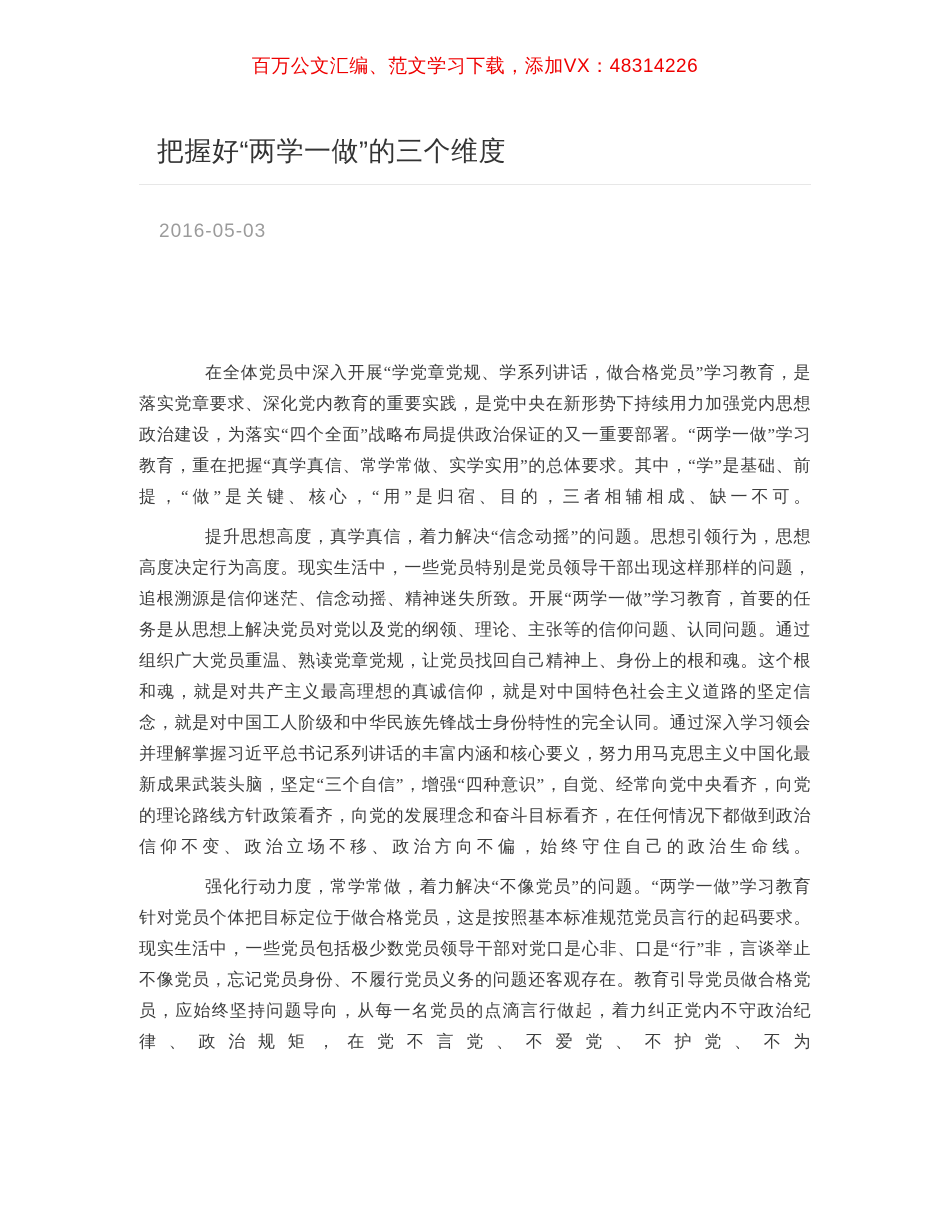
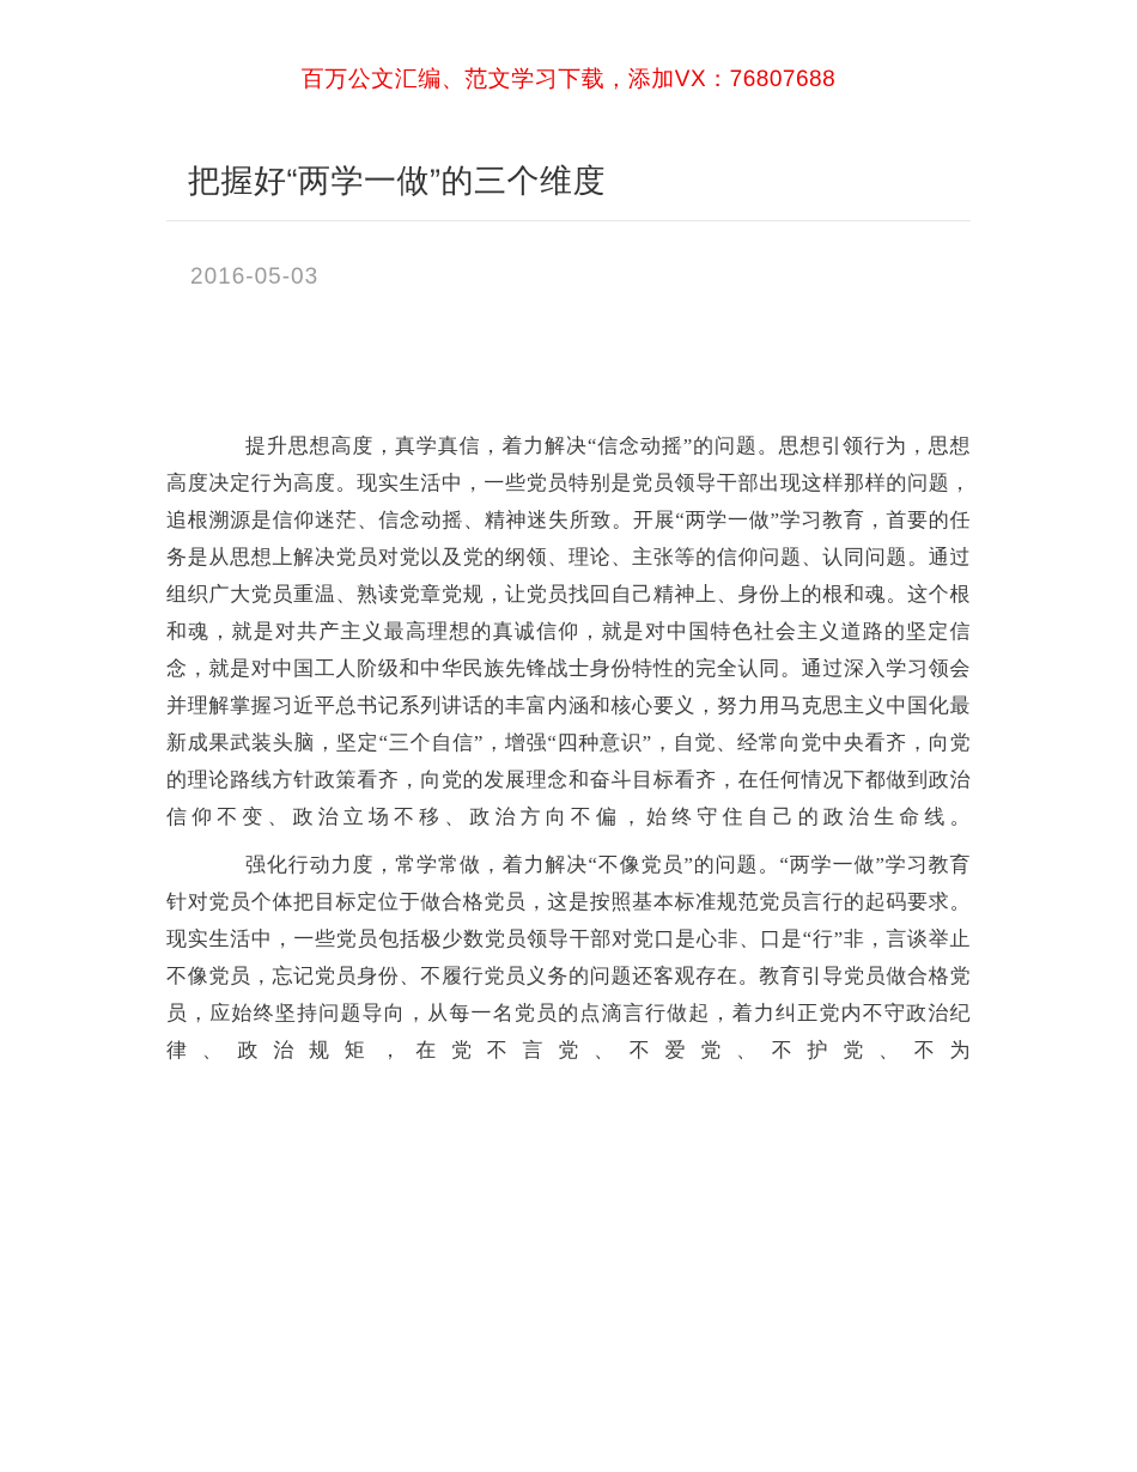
- 百万公文汇编、范文学习下载，添加VX：48314226
+ 百万公文汇编、范文学习下载，添加VX：76807688
  把握好“两学一做”的三个维度
  2016-05-03
- 在全体党员中深入开展“学党章党规、学系列讲话，做合格党员”学习教育，是落实党章要求、深化党内教育的重要实践，是党中央在新形势下持续用力加强党内思想政治建设，为落实“四个全面”战略布局提供政治保证的又一重要部署。“两学一做”学习教育，重在把握“真学真信、常学常做、实学实用”的总体要求。其中，“学”是基础、前提，“做”是关键、核心，“用”是归宿、目的，三者相辅相成、缺一不可。
  提升思想高度，真学真信，着力解决“信念动摇”的问题。思想引领行为，思想高度决定行为高度。现实生活中，一些党员特别是党员领导干部出现这样那样的问题，追根溯源是信仰迷茫、信念动摇、精神迷失所致。开展“两学一做”学习教育，首要的任务是从思想上解决党员对党以及党的纲领、理论、主张等的信仰问题、认同问题。通过组织广大党员重温、熟读党章党规，让党员找回自己精神上、身份上的根和魂。这个根和魂，就是对共产主义最高理想的真诚信仰，就是对中国特色社会主义道路的坚定信念，就是对中国工人阶级和中华民族先锋战士身份特性的完全认同。通过深入学习领会并理解掌握习近平总书记系列讲话的丰富内涵和核心要义，努力用马克思主义中国化最新成果武装头脑，坚定“三个自信”，增强“四种意识”，自觉、经常向党中央看齐，向党的理论路线方针政策看齐，向党的发展理念和奋斗目标看齐，在任何情况下都做到政治信仰不变、政治立场不移、政治方向不偏，始终守住自己的政治生命线。
  强化行动力度，常学常做，着力解决“不像党员”的问题。“两学一做”学习教育针对党员个体把目标定位于做合格党员，这是按照基本标准规范党员言行的起码要求。现实生活中，一些党员包括极少数党员领导干部对党口是心非、口是“行”非，言谈举止不像党员，忘记党员身份、不履行党员义务的问题还客观存在。教育引导党员做合格党员，应始终坚持问题导向，从每一名党员的点滴言行做起，着力纠正党内不守政治纪律、政治规矩，在党不言党、不爱党、不护党、不为
